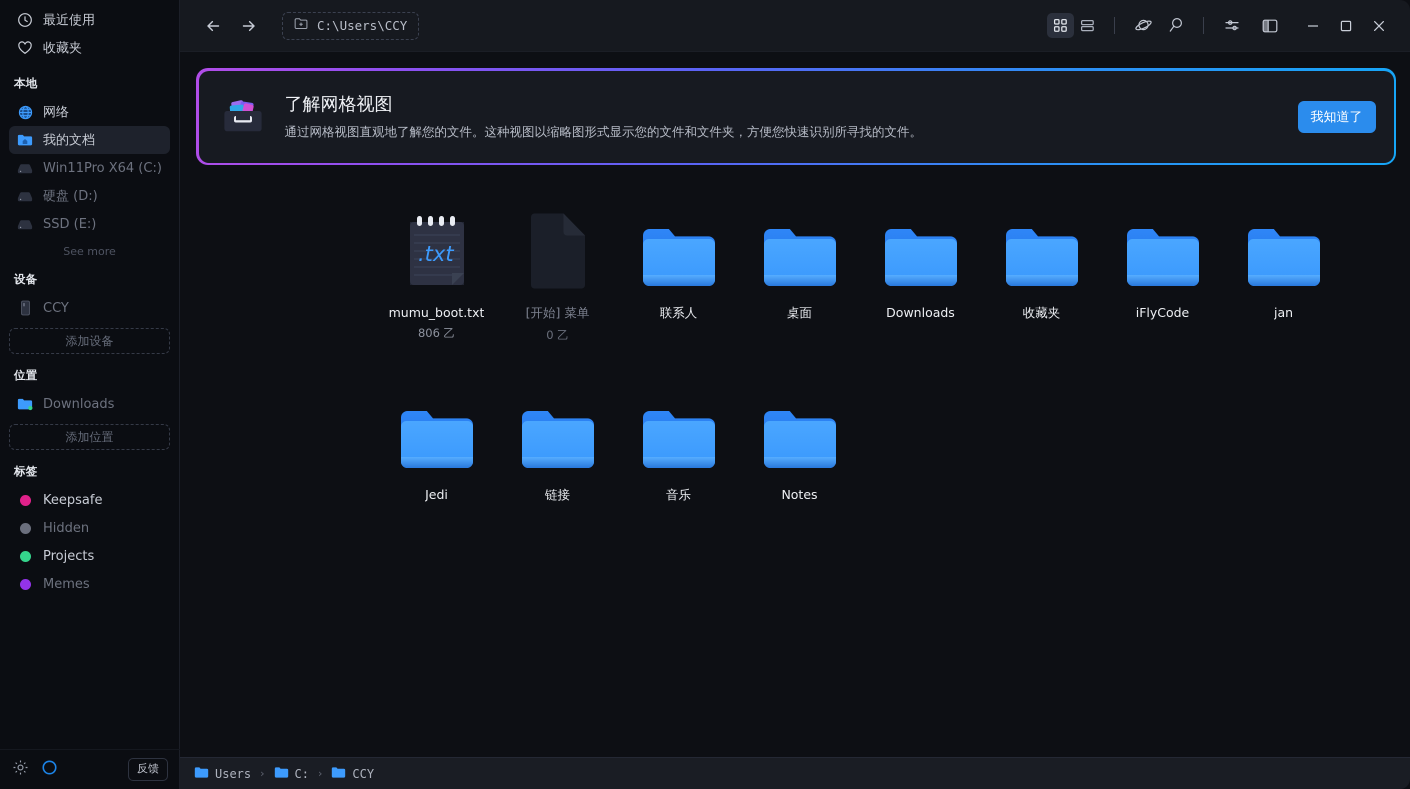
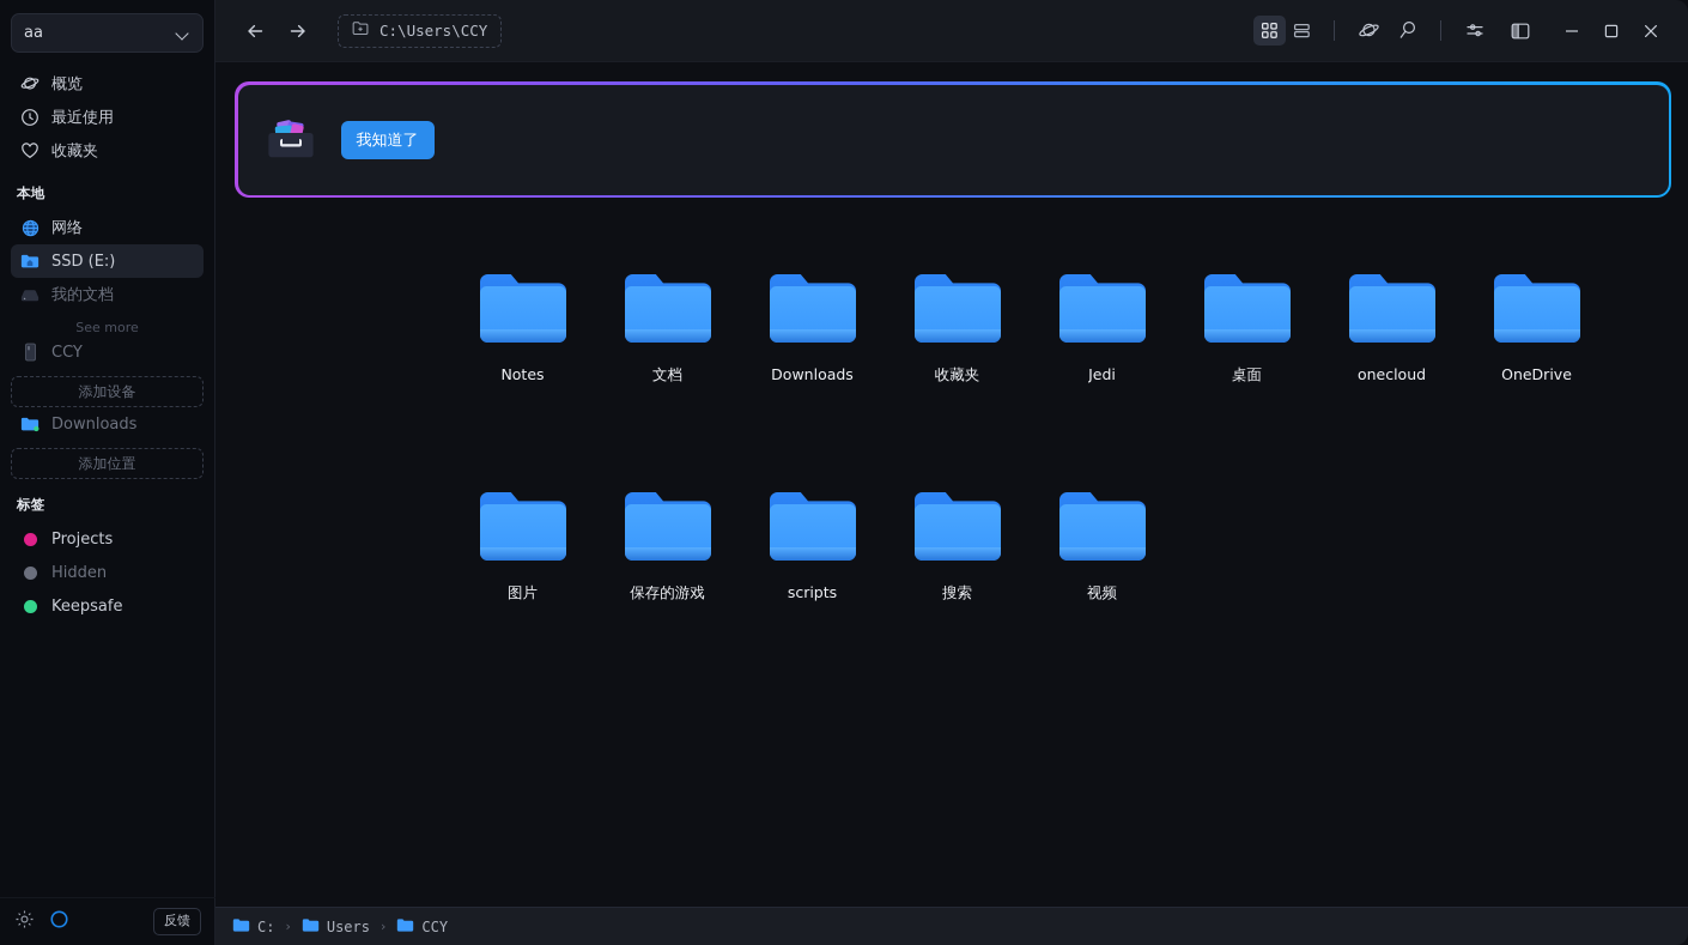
+ aa
+ 概览
  最近使用
  收藏夹
  本地
  网络
- 我的文档
+ SSD (E:)
- Win11Pro X64 (C:)
- 硬盘 (D:)
- SSD (E:)
+ 我的文档
  See more
- 设备
  CCY
  添加设备
- 位置
  Downloads
  添加位置
  标签
- Keepsafe
+ Projects
  Hidden
- Projects
+ Keepsafe
- Memes
  反馈
  C:\Users\CCY
- 了解网格视图
- 通过网格视图直观地了解您的文件。这种视图以缩略图形式显示您的文件和文件夹，方便您快速识别所寻找的文件。
  我知道了
- .txt
- mumu_boot.txt
- 806 乙
- [开始] 菜单
- 0 乙
- 联系人
- 桌面
+ Notes
+ 文档
  Downloads
  收藏夹
- iFlyCode
- jan
  Jedi
- 链接
- 音乐
- Notes
+ 桌面
+ onecloud
+ OneDrive
+ 图片
+ 保存的游戏
+ scripts
+ 搜索
+ 视频
- Users
+ C:
  ›
- C:
+ Users
  ›
  CCY
